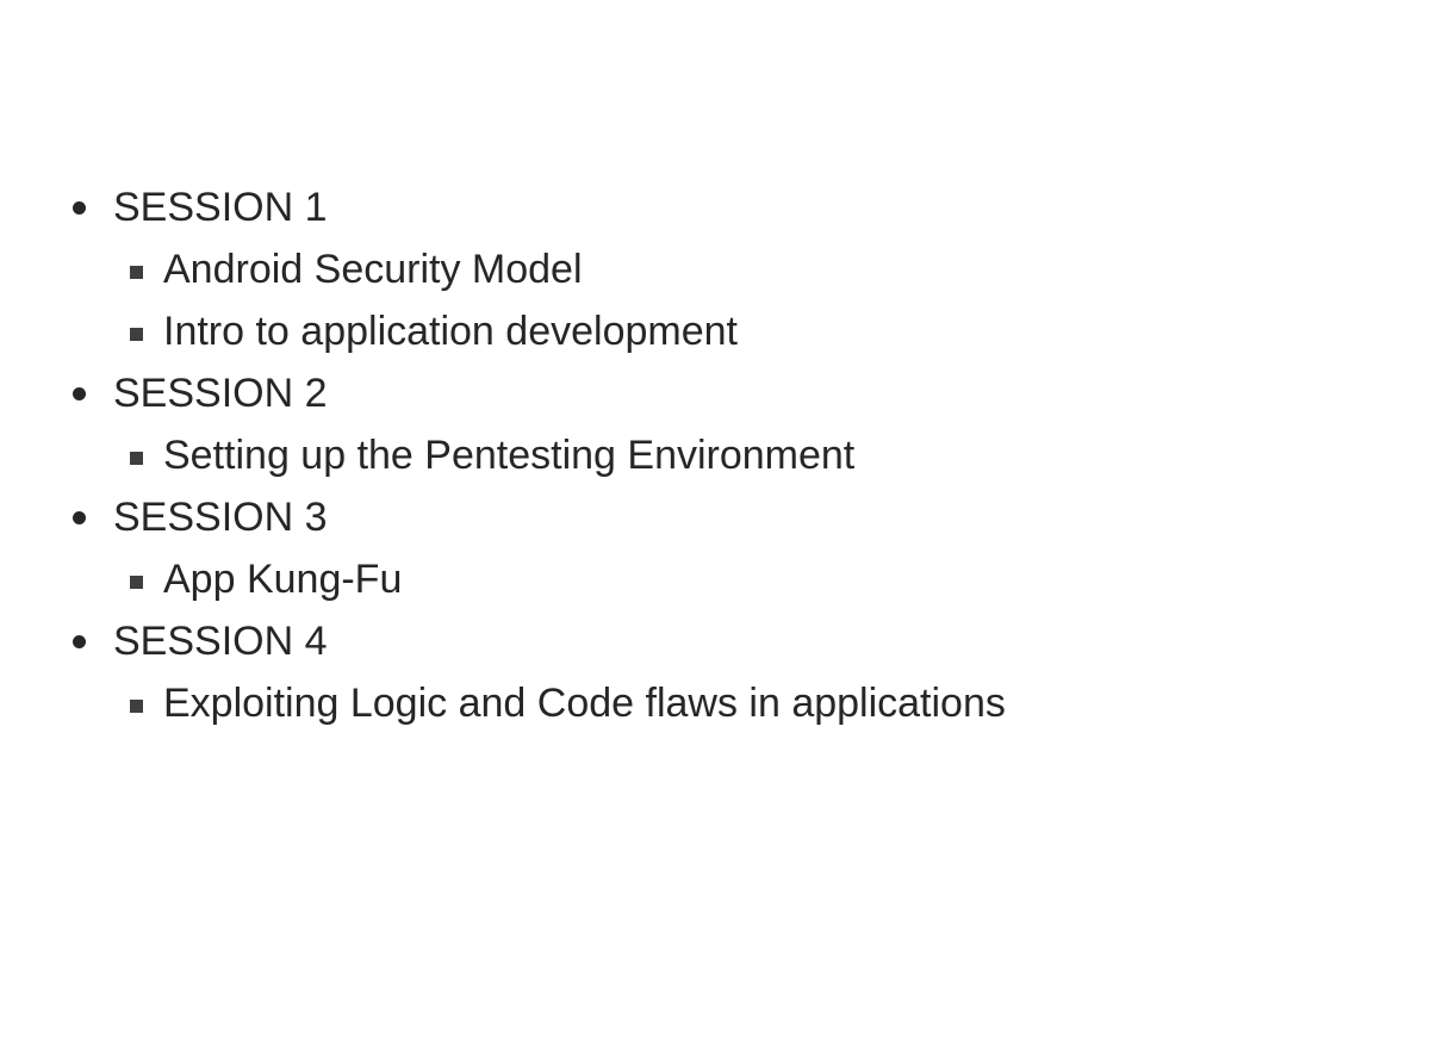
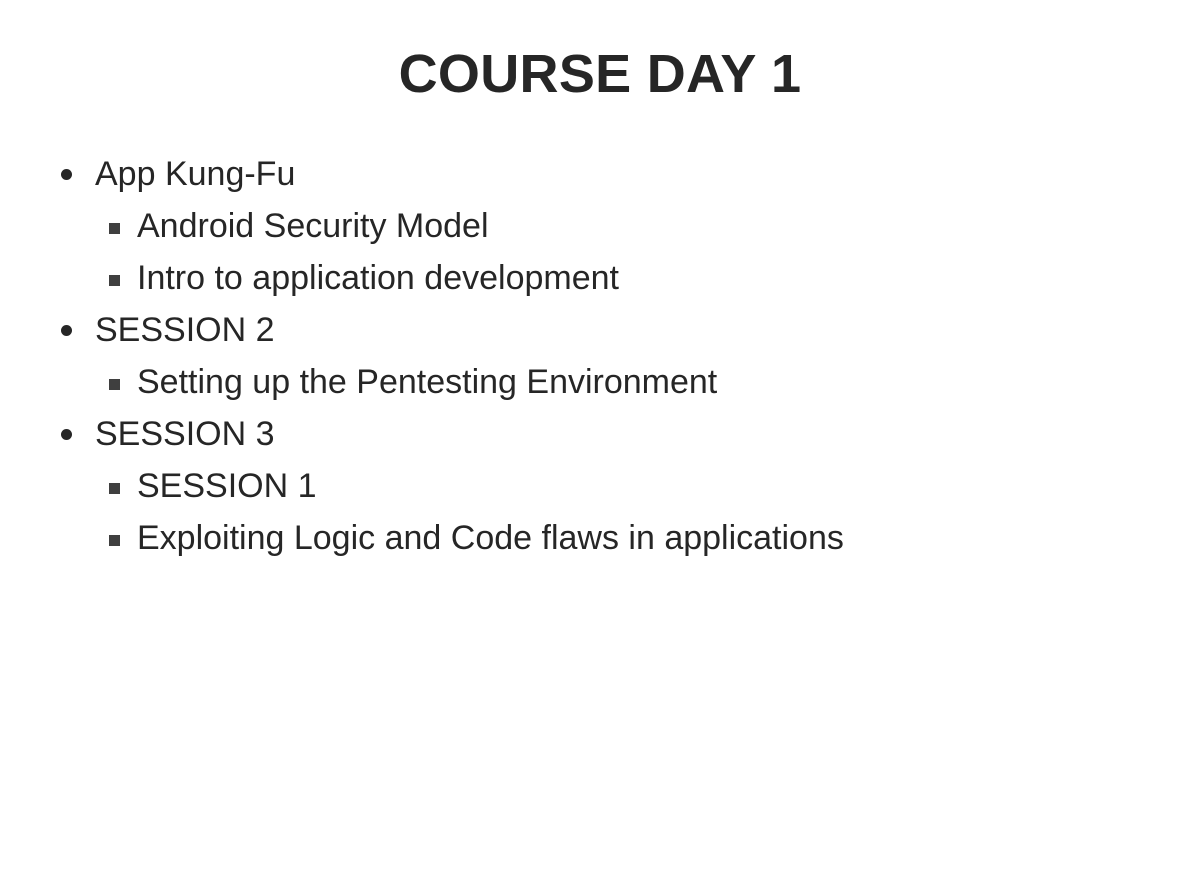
+ COURSE DAY 1
- SESSION 1
+ App Kung-Fu
  Android Security Model
  Intro to application development
  SESSION 2
  Setting up the Pentesting Environment
  SESSION 3
- App Kung-Fu
+ SESSION 1
- SESSION 4
  Exploiting Logic and Code flaws in applications
